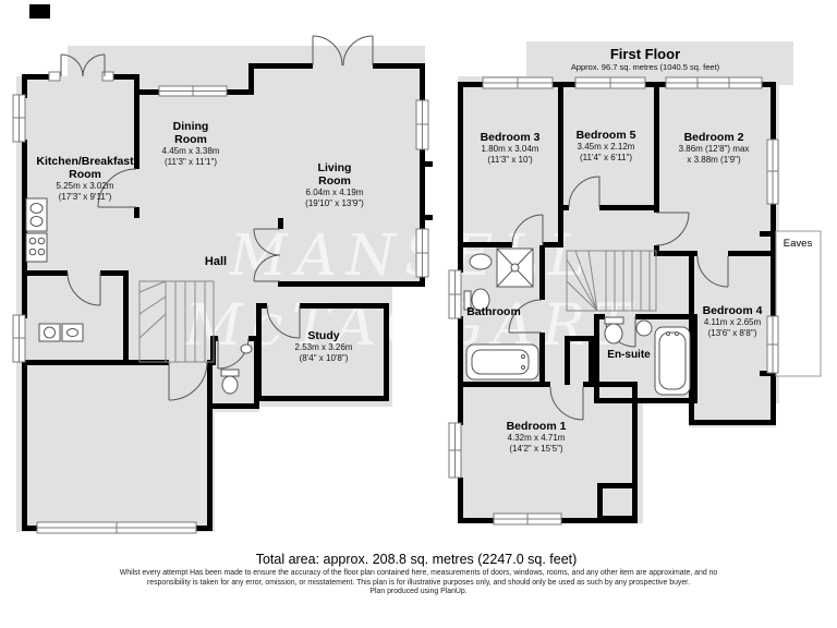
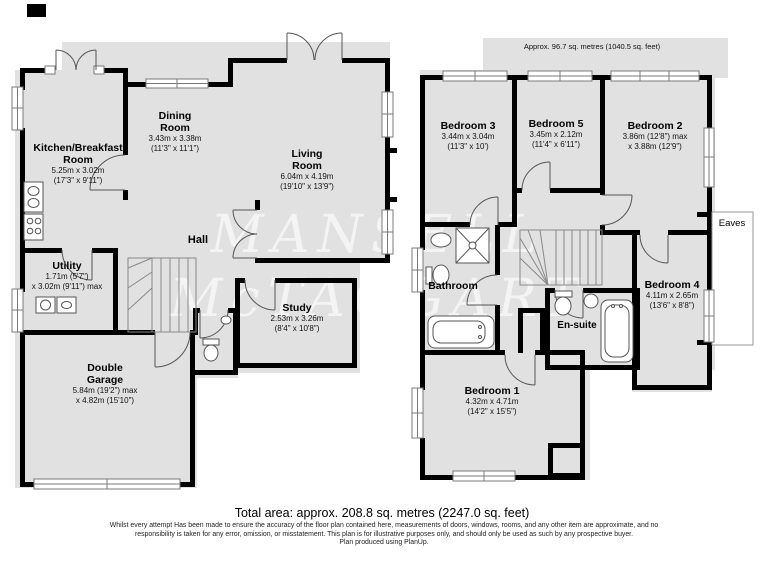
  McTAGGAR
- First Floor
  Approx. 96.7 sq. metres (1040.5 sq. feet)
  Kitchen/Breakfast
  Room
  5.25m x 3.02m
  (17'3" x 9'11")
  Dining
  Room
- 4.45m x 3.38m
+ 3.43m x 3.38m
  (11'3" x 11'1")
  Living
  Room
  6.04m x 4.19m
  (19'10" x 13'9")
  Hall
+ Utility
+ 1.71m (5'7")
+ x 3.02m (9'11") max
  Study
  2.53m x 3.26m
  (8'4" x 10'8")
+ Double
+ Garage
+ 5.84m (19'2") max
+ x 4.82m (15'10")
  Bedroom 3
- 1.80m x 3.04m
+ 3.44m x 3.04m
  (11'3" x 10')
  Bedroom 5
  3.45m x 2.12m
  (11'4" x 6'11")
  Bedroom 2
  3.86m (12'8") max
- x 3.88m (1'9")
+ x 3.88m (12'9")
  Bathroom
  En-suite
  Bedroom 4
  4.11m x 2.65m
  (13'6" x 8'8")
  Bedroom 1
  4.32m x 4.71m
  (14'2" x 15'5")
  Eaves
  Total area: approx. 208.8 sq. metres (2247.0 sq. feet)
